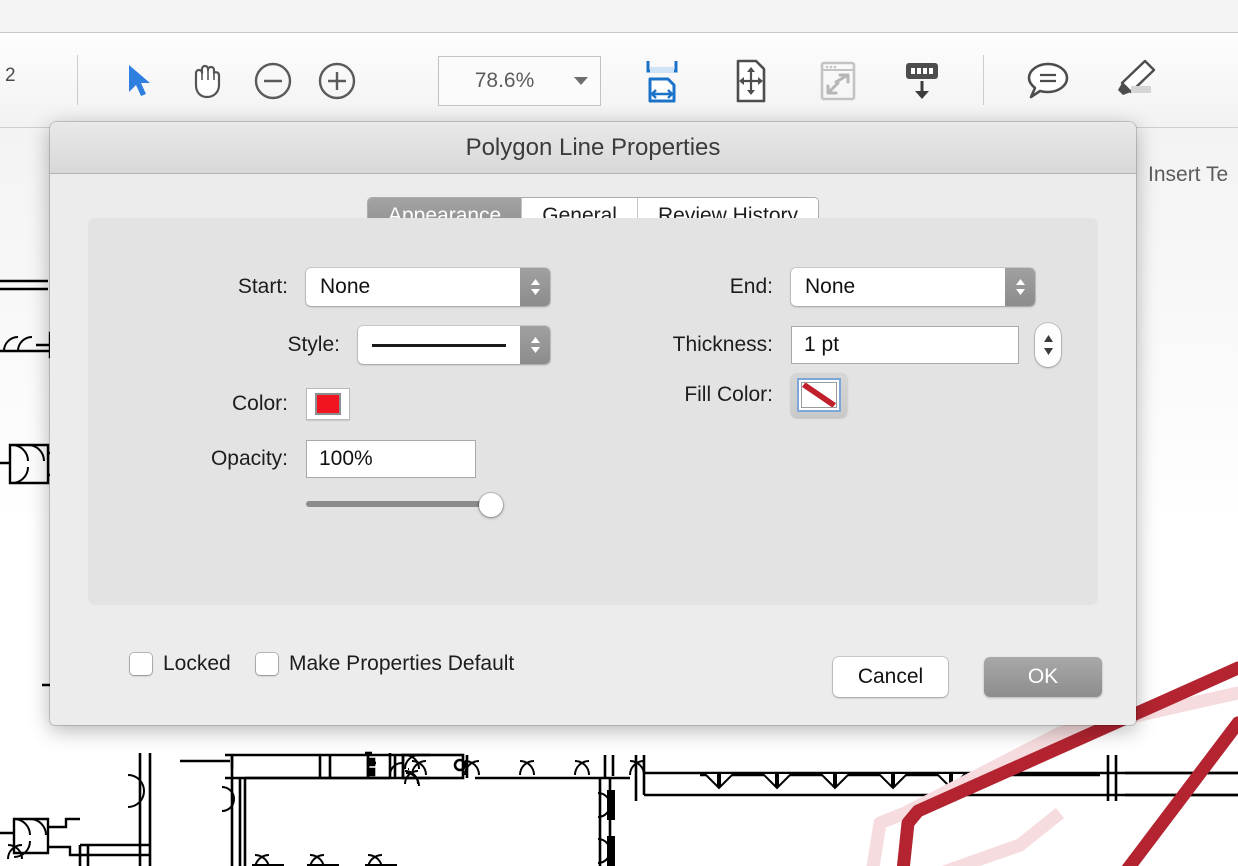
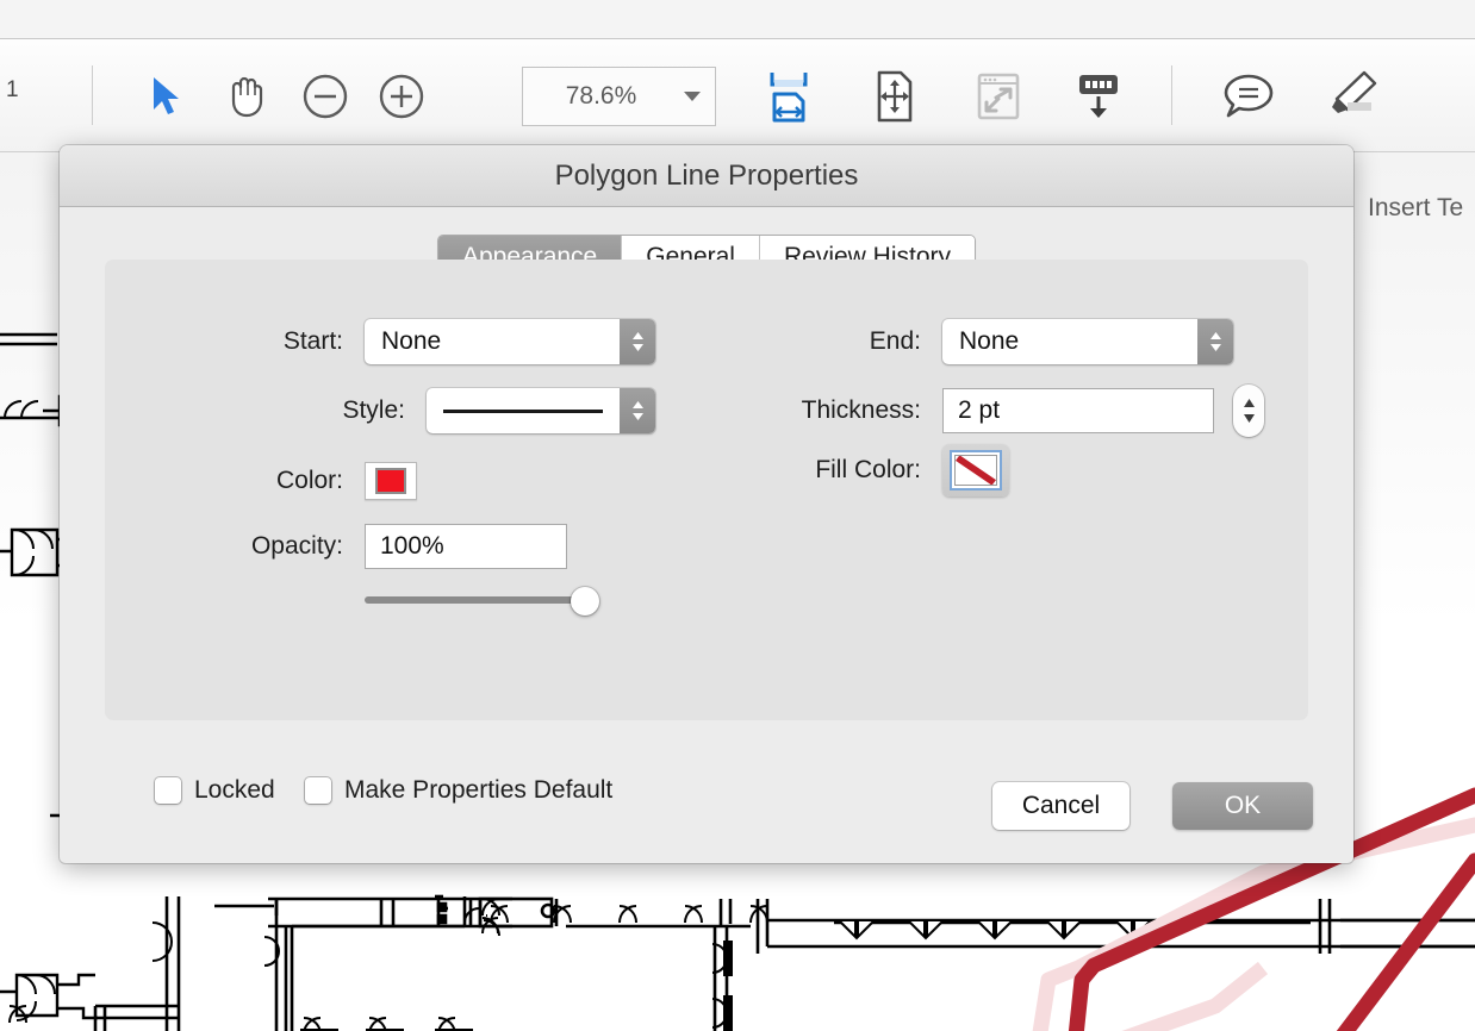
- 2
+ 1
  78.6%
  Insert Te
  Polygon Line Properties
  Appearance
  General
  Review History
  Start:
  None
  Style:
  Color:
  Opacity:
  100%
  End:
  None
  Thickness:
- 1 pt
+ 2 pt
  Fill Color:
  Locked
  Make Properties Default
  Cancel
  OK
